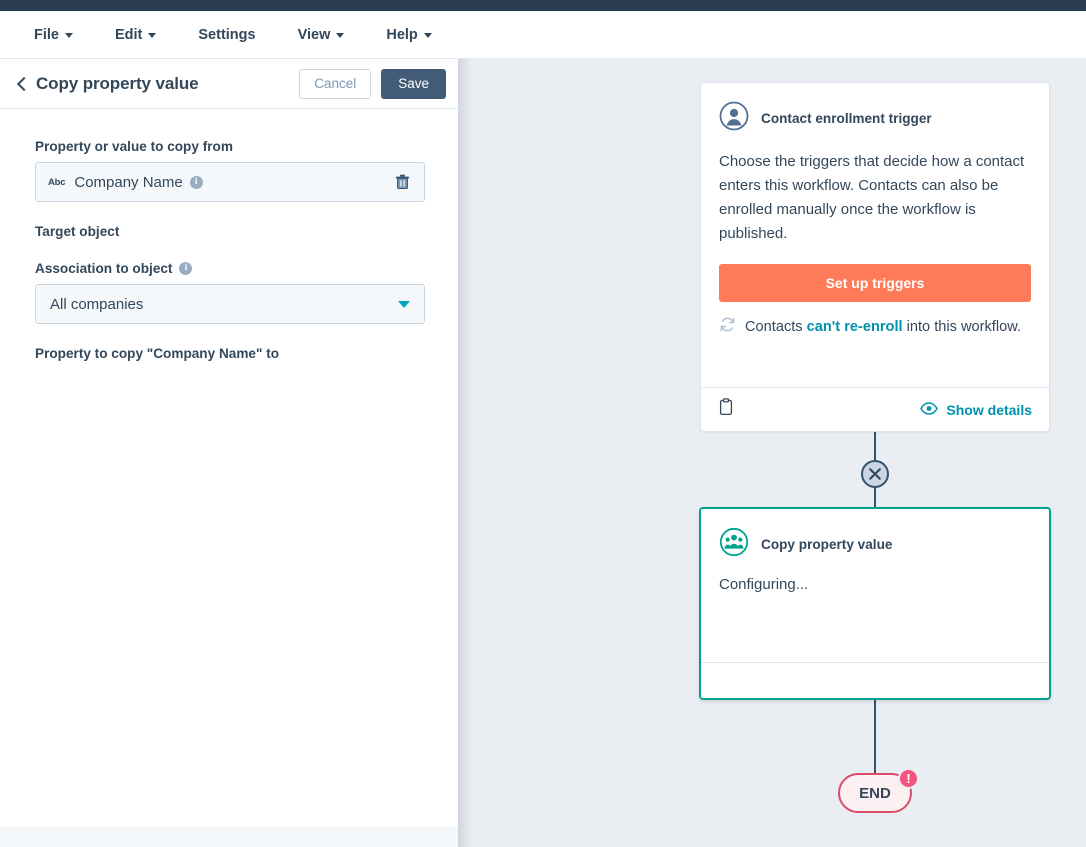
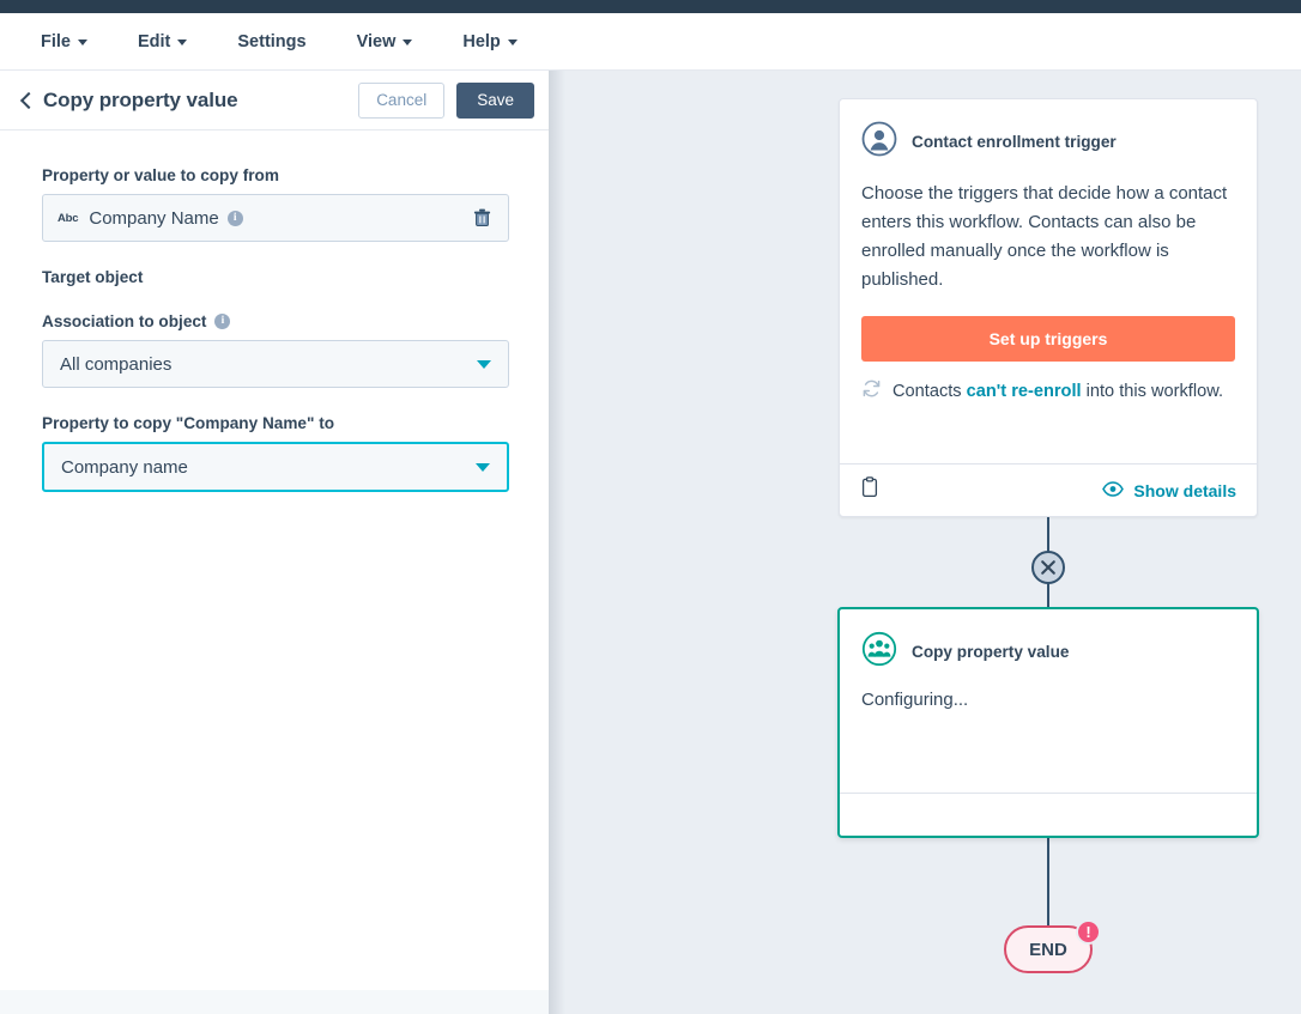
  File
  Edit
  Settings
  View
  Help
  Copy property value
  Cancel
  Save
  Property or value to copy from
  Abc
  Company Name
  i
  Target object
  Association to object
  i
  All companies
  Property to copy "Company Name" to
+ Company name
  Contact enrollment trigger
  Choose the triggers that decide how a contact enters this workflow. Contacts can also be enrolled manually once the workflow is published.
  Set up triggers
  Contacts can't re-enroll into this workflow.
  Show details
  Copy property value
  Configuring...
  END
  !
